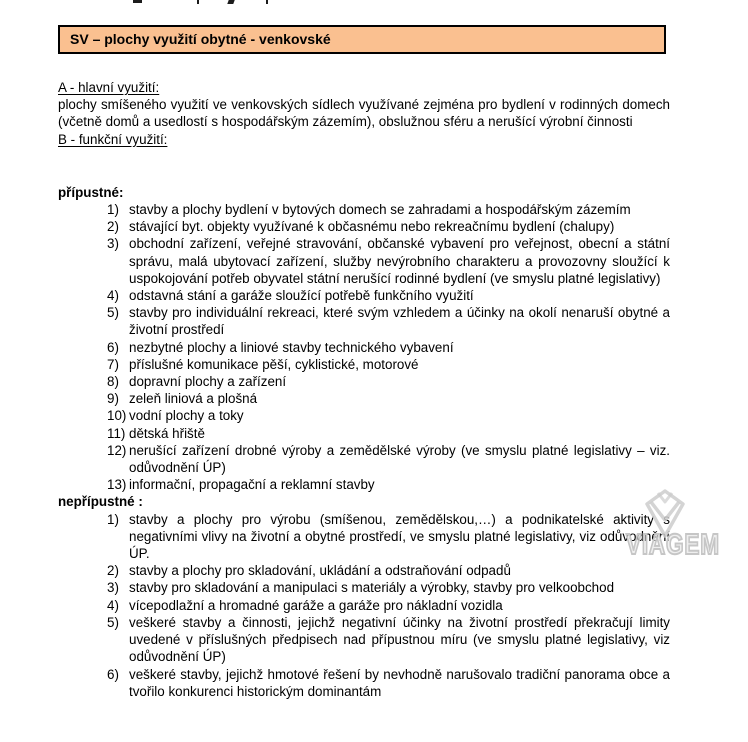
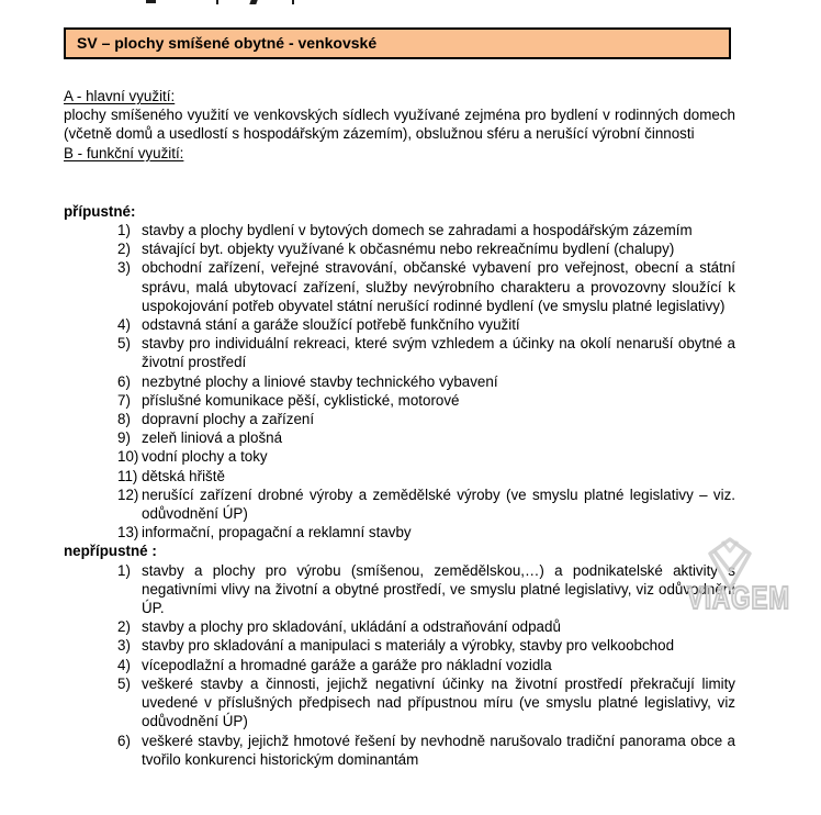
- SV – plochy využití obytné - venkovské
+ SV – plochy smíšené obytné - venkovské
  A - hlavní využití:
  plochy smíšeného využití ve venkovských sídlech využívané zejména pro bydlení v rodinných domech (včetně domů a usedlostí s hospodářským zázemím), obslužnou sféru a nerušící výrobní činnosti
  B - funkční využití:
  přípustné:
  1)
  stavby a plochy bydlení v bytových domech se zahradami a hospodářským zázemím
  2)
  stávající byt. objekty využívané k občasnému nebo rekreačnímu bydlení (chalupy)
  3)
  obchodní zařízení, veřejné stravování, občanské vybavení pro veřejnost, obecní a státní správu, malá ubytovací zařízení, služby nevýrobního charakteru a provozovny sloužící k uspokojování potřeb obyvatel státní nerušící rodinné bydlení (ve smyslu platné legislativy)
  4)
  odstavná stání a garáže sloužící potřebě funkčního využití
  5)
  stavby pro individuální rekreaci, které svým vzhledem a účinky na okolí nenaruší obytné a životní prostředí
  6)
  nezbytné plochy a liniové stavby technického vybavení
  7)
  příslušné komunikace pěší, cyklistické, motorové
  8)
  dopravní plochy a zařízení
  9)
  zeleň liniová a plošná
  10)
  vodní plochy a toky
  11)
  dětská hřiště
  12)
  nerušící zařízení drobné výroby a zemědělské výroby (ve smyslu platné legislativy – viz. odůvodnění ÚP)
  13)
  informační, propagační a reklamní stavby
  nepřípustné :
  1)
  stavby a plochy pro výrobu (smíšenou, zemědělskou,…) a podnikatelské aktivity s negativními vlivy na životní a obytné prostředí, ve smyslu platné legislativy, viz odůvodnění ÚP.
  2)
  stavby a plochy pro skladování, ukládání a odstraňování odpadů
  3)
  stavby pro skladování a manipulaci s materiály a výrobky, stavby pro velkoobchod
  4)
  vícepodlažní a hromadné garáže a garáže pro nákladní vozidla
  5)
  veškeré stavby a činnosti, jejichž negativní účinky na životní prostředí překračují limity uvedené v příslušných předpisech nad přípustnou míru (ve smyslu platné legislativy, viz odůvodnění ÚP)
  6)
  veškeré stavby, jejichž hmotové řešení by nevhodně narušovalo tradiční panorama obce a tvořilo konkurenci historickým dominantám
  VIAGEM
